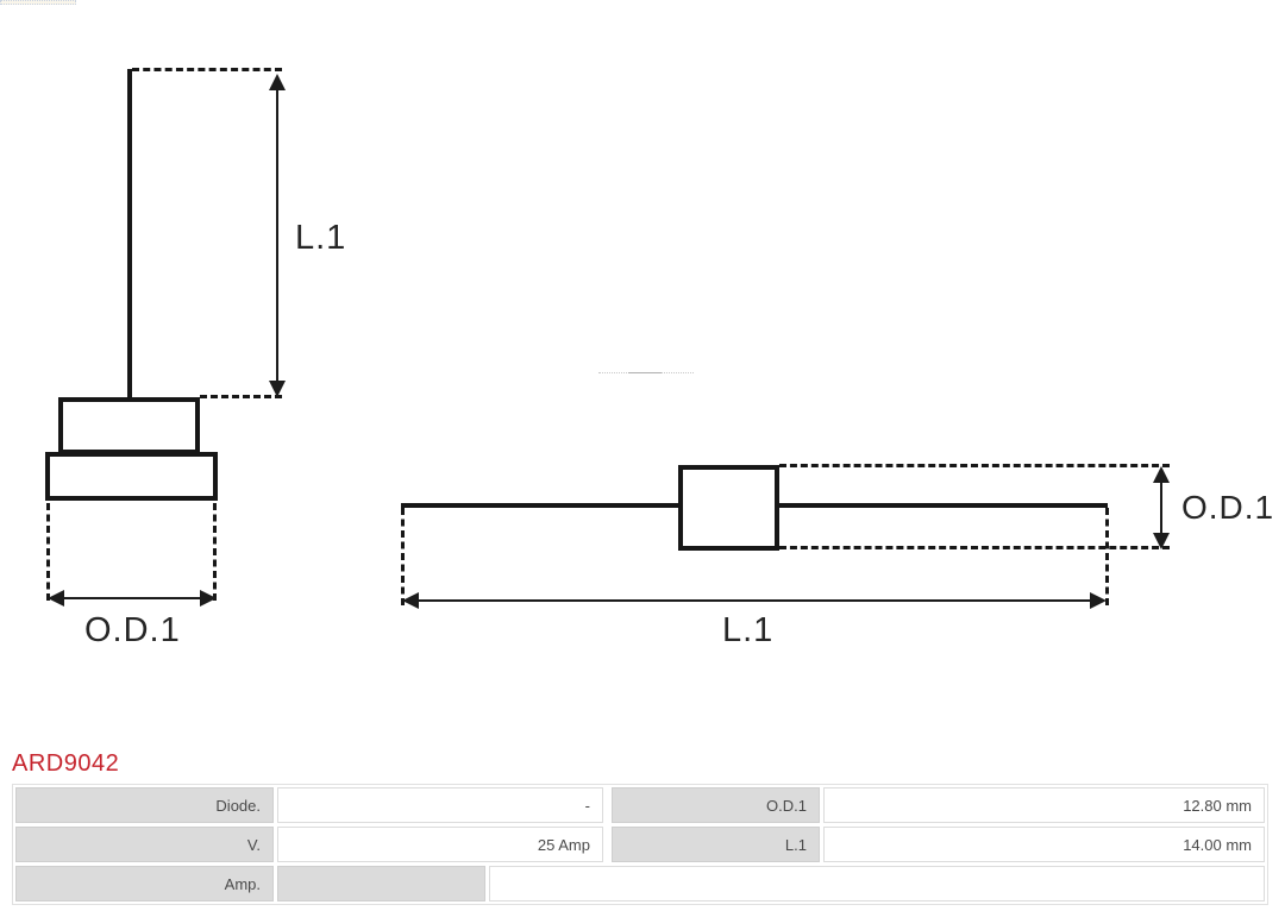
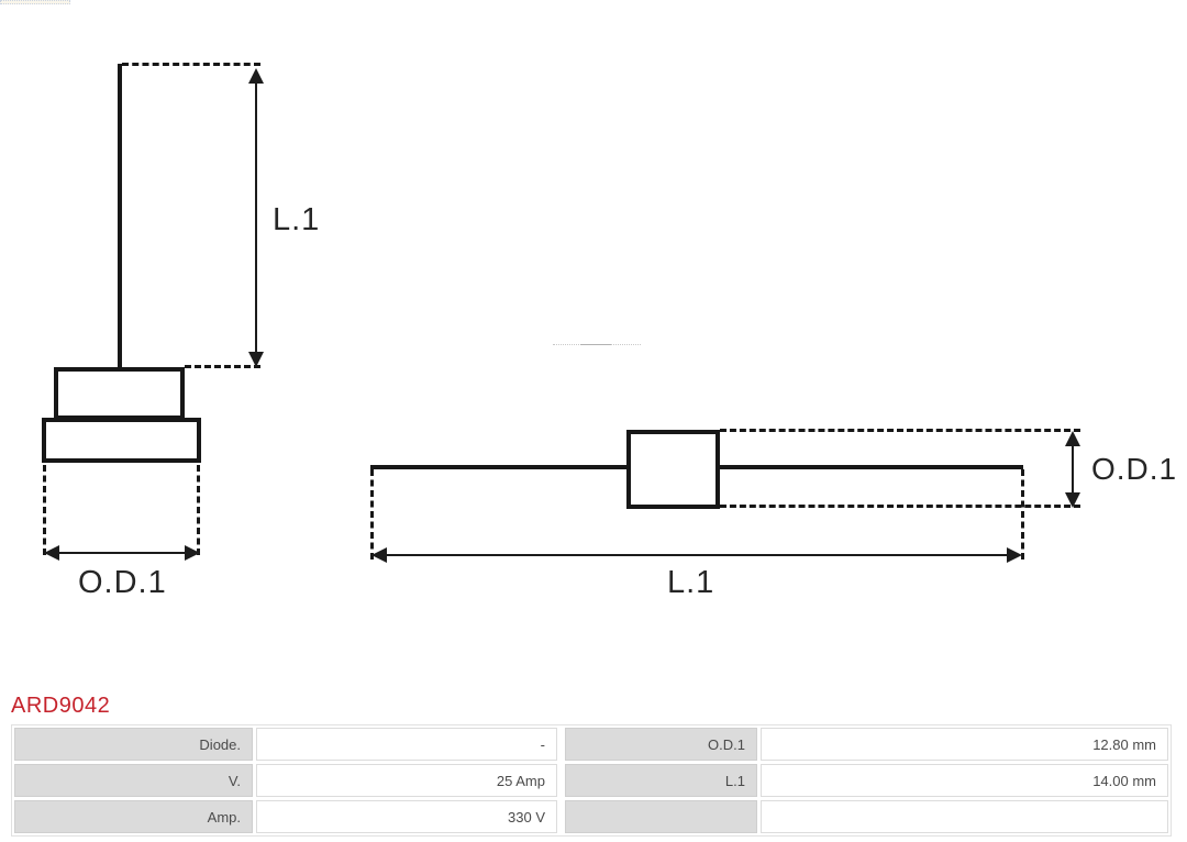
  L.1
  O.D.1
  O.D.1
  L.1
  ARD9042
  Diode.
  -
  O.D.1
  12.80 mm
  V.
  25 Amp
  L.1
  14.00 mm
  Amp.
+ 330 V
